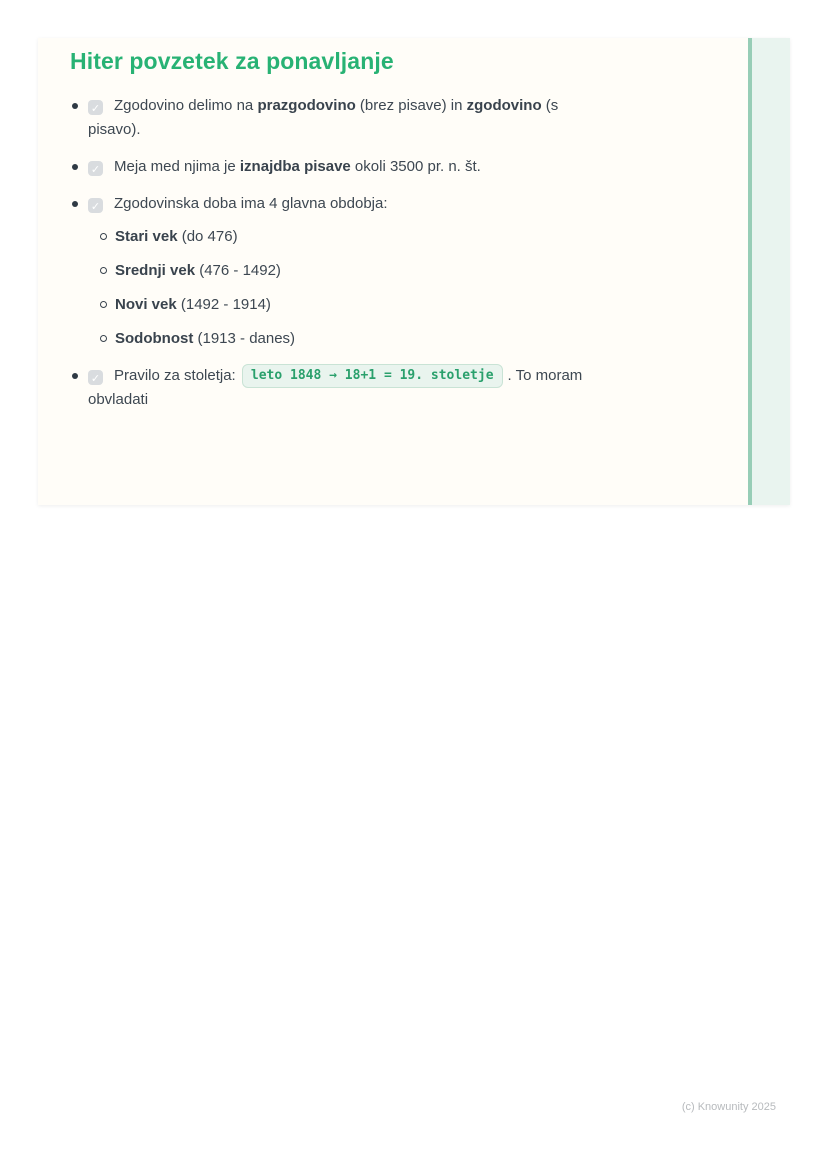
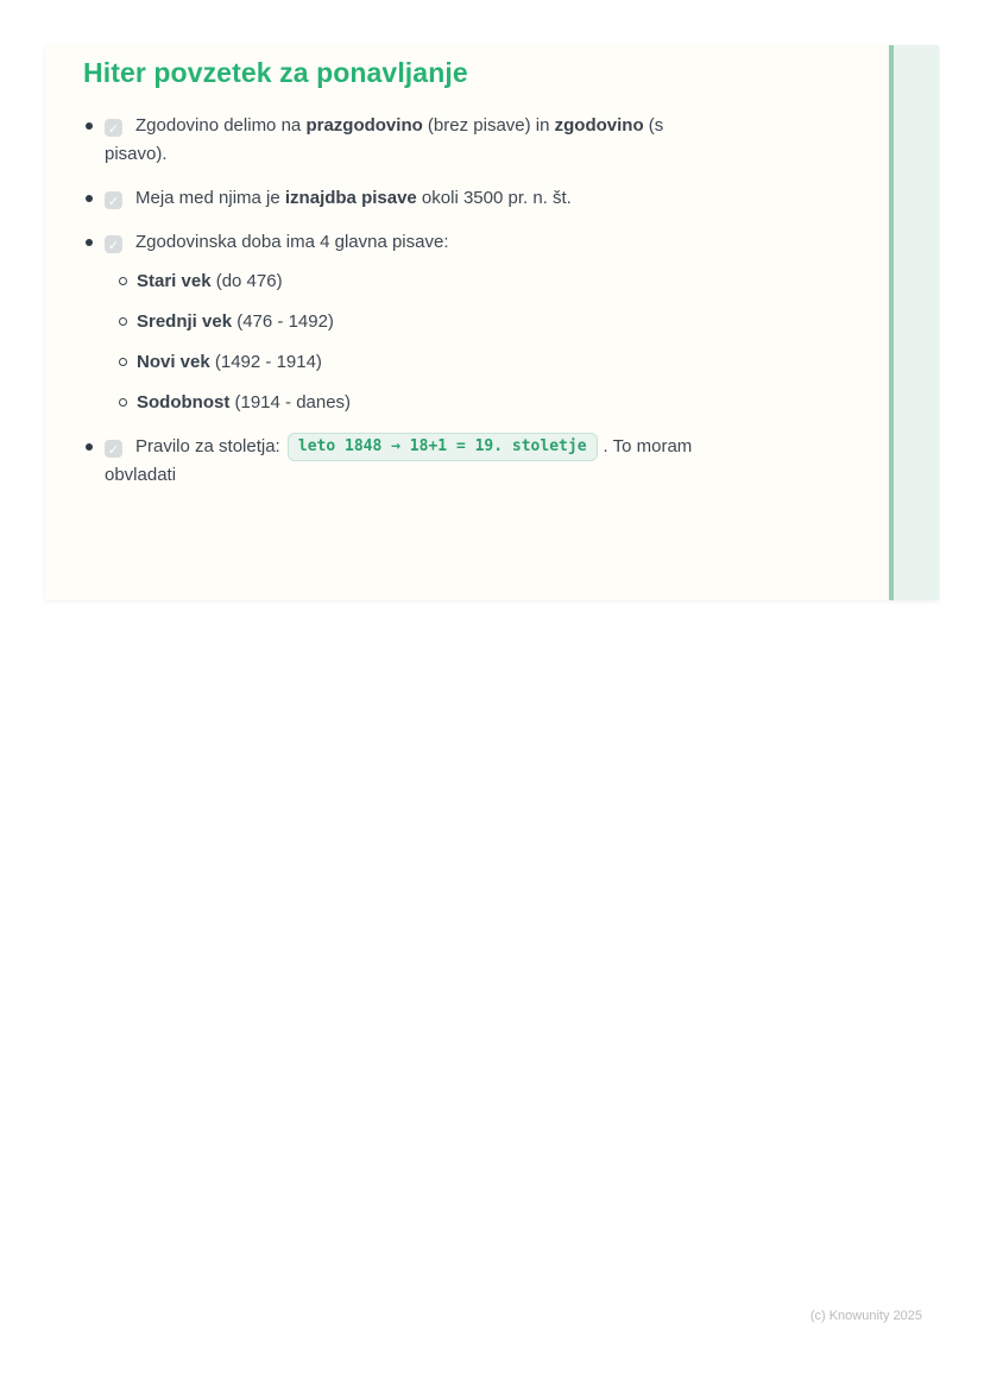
  Hiter povzetek za ponavljanje
  ✓ Zgodovino delimo na prazgodovino (brez pisave) in zgodovino (s
  pisavo).
  ✓ Meja med njima je iznajdba pisave okoli 3500 pr. n. št.
- ✓ Zgodovinska doba ima 4 glavna obdobja:
+ ✓ Zgodovinska doba ima 4 glavna pisave:
  Stari vek (do 476)
  Srednji vek (476 - 1492)
  Novi vek (1492 - 1914)
- Sodobnost (1913 - danes)
+ Sodobnost (1914 - danes)
  ✓ Pravilo za stoletja: leto 1848 → 18+1 = 19. stoletje . To moram
  obvladati
  (c) Knowunity 2025
